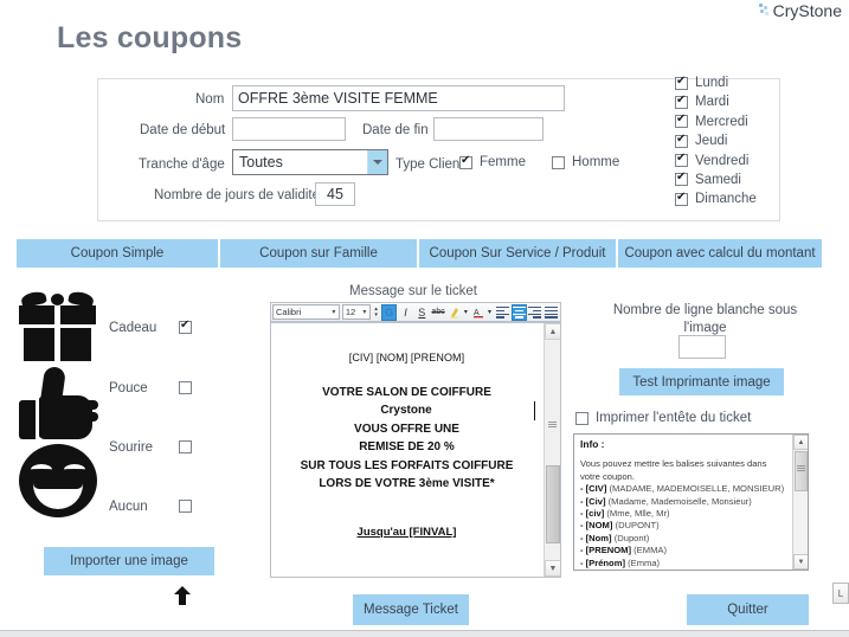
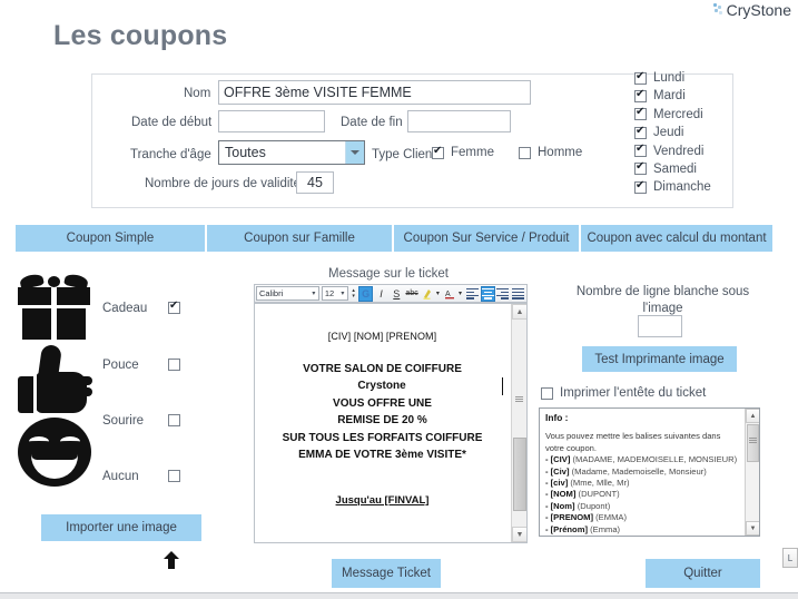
  CryStone
  Les coupons
  Nom
  OFFRE 3ème VISITE FEMME
  Date de début
  Date de fin
  Tranche d'âge
  Toutes
  Type Clien
  Femme
  Homme
  Nombre de jours de validit
  45
  Lundi
  Mardi
  Mercredi
  Jeudi
  Vendredi
  Samedi
  Dimanche
  Coupon Simple
  Coupon sur Famille
  Coupon Sur Service / Produit
  Coupon avec calcul du montant
  Cadeau
  Pouce
  Sourire
  Aucun
  Importer une image
  Message sur le ticket
  Calibri
  12
  G
  I
  S
  [CIV] [NOM] [PRENOM]
  VOTRE SALON DE COIFFURE
  Crystone
  VOUS OFFRE UNE
  REMISE DE 20 %
  SUR TOUS LES FORFAITS COIFFURE
- LORS DE VOTRE 3ème VISITE*
+ EMMA DE VOTRE 3ème VISITE*
  Jusqu'au [FINVAL]
  Nombre de ligne blanche sous l'image
  Test Imprimante image
  Imprimer l'entête du ticket
  Info :
  Vous pouvez mettre les balises suivantes dans votre coupon.
  - [CIV] (MADAME, MADEMOISELLE, MONSIEUR)
  - [Civ] (Madame, Mademoiselle, Monsieur)
  - [civ] (Mme, Mlle, Mr)
  - [NOM] (DUPONT)
  - [Nom] (Dupont)
  - [PRENOM] (EMMA)
  - [Prénom] (Emma)
  Message Ticket
  Quitter
  L
